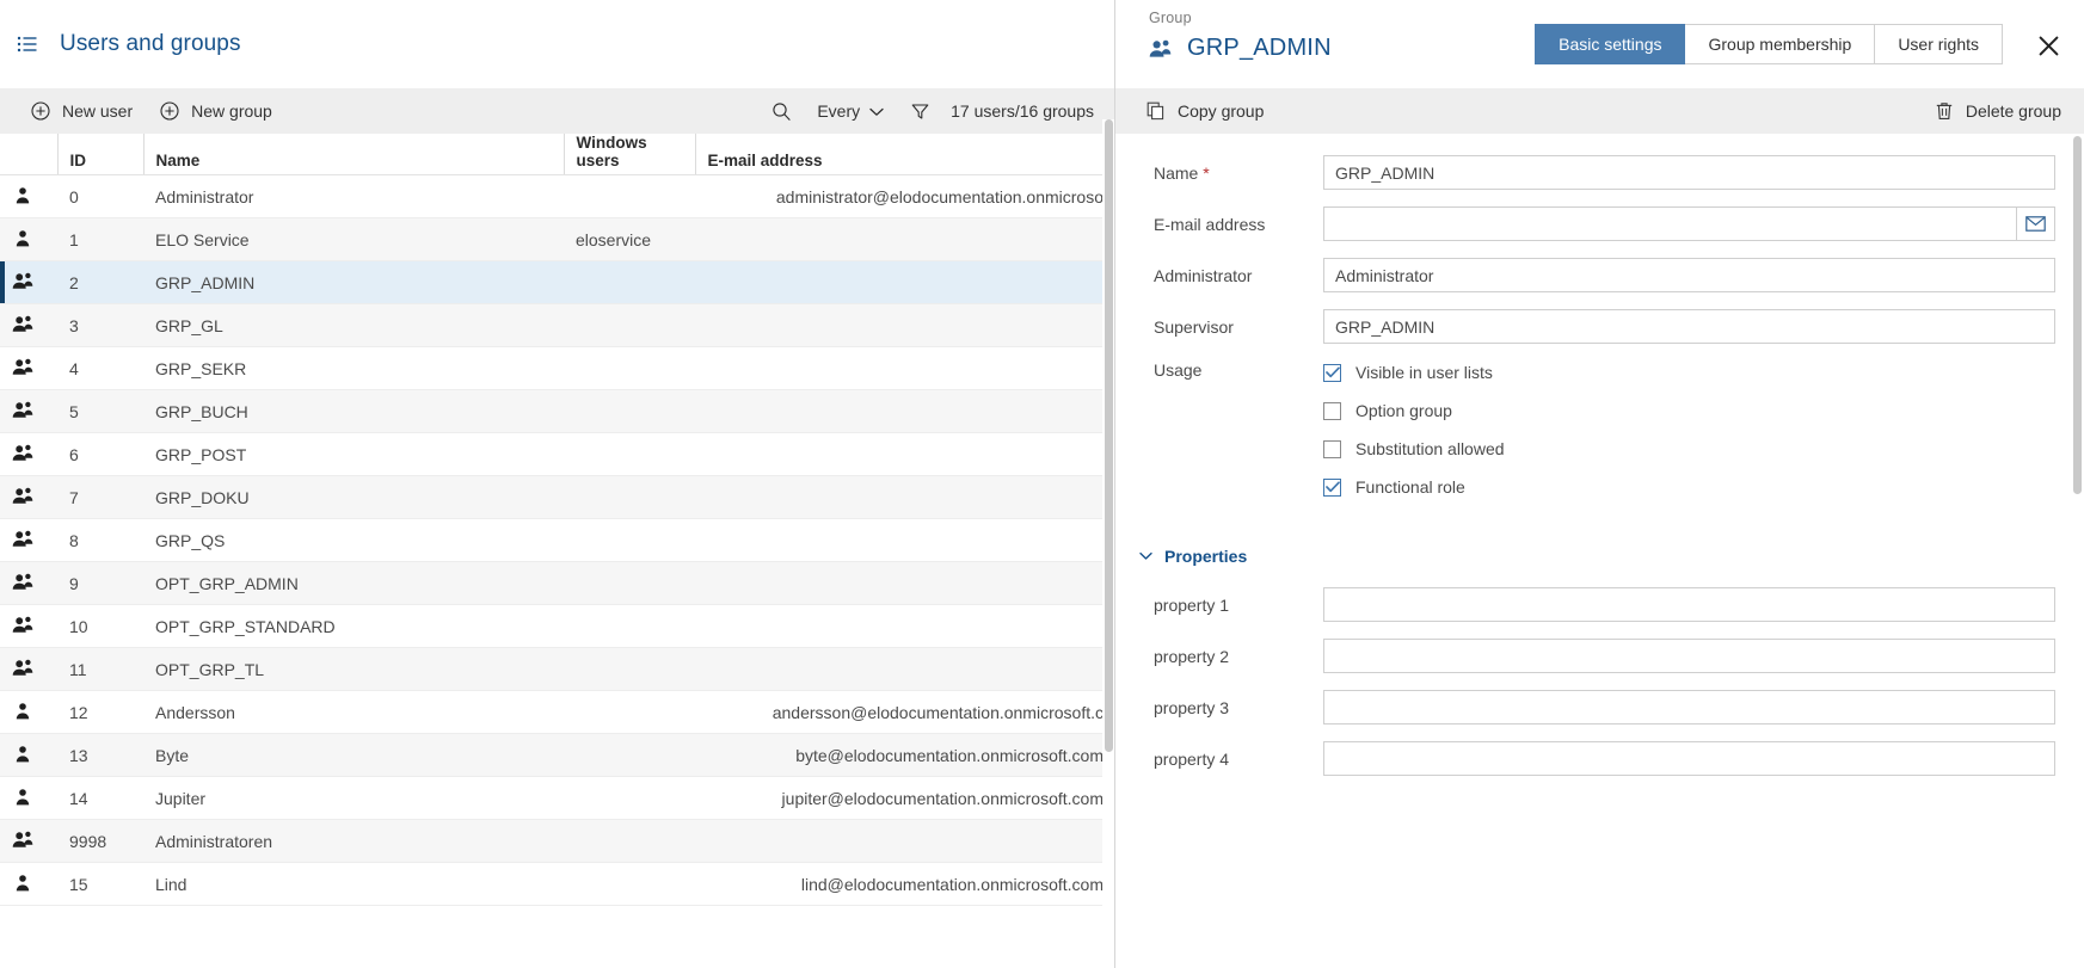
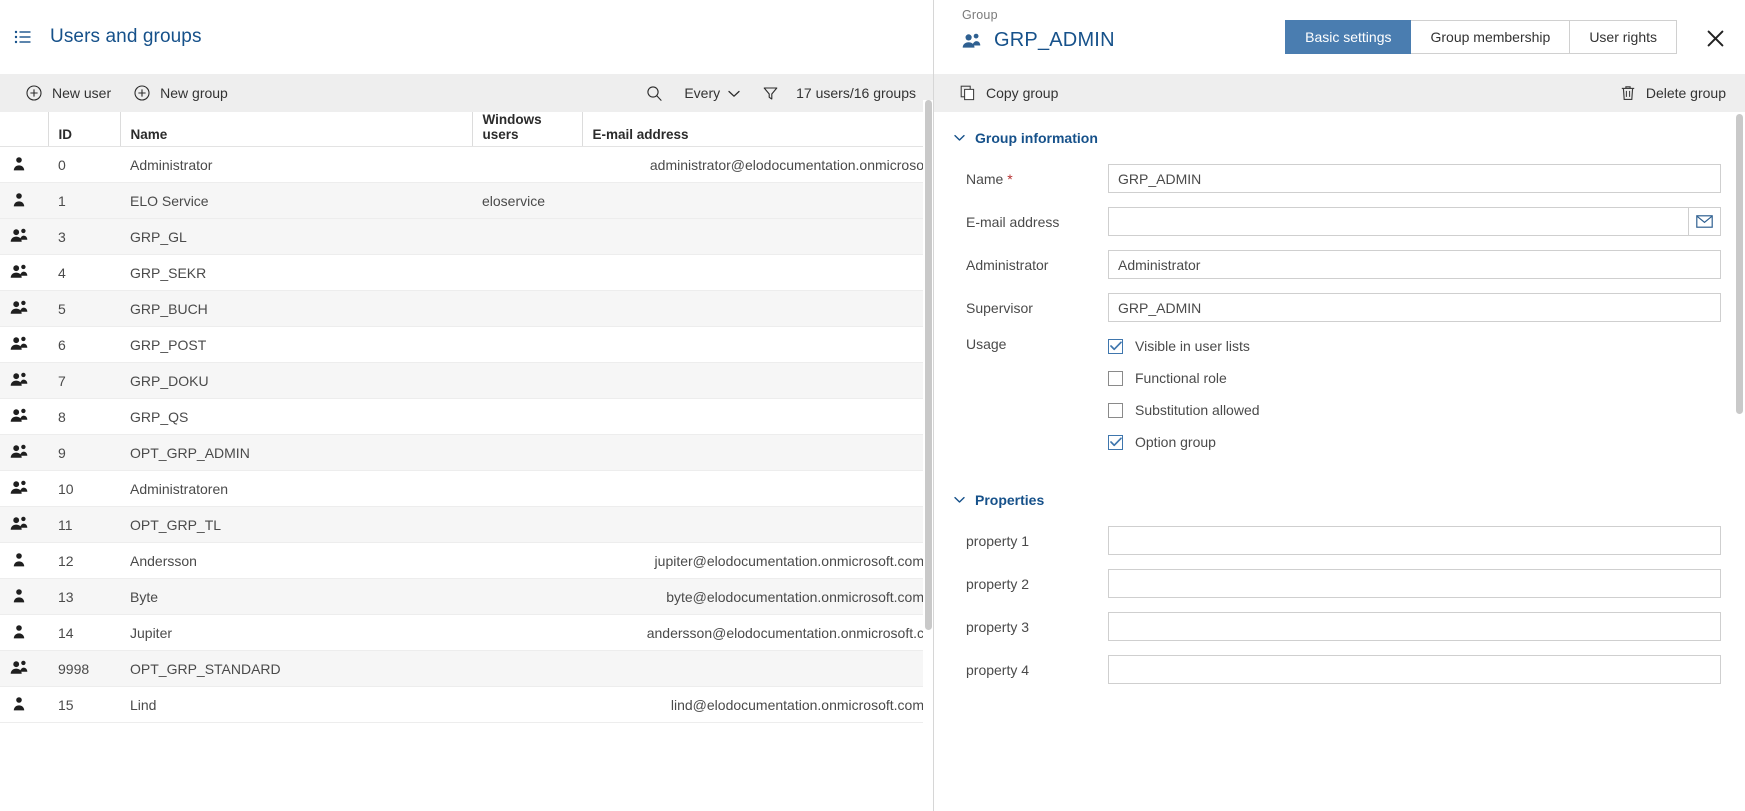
  Users and groups
  New user
  New group
  Every
  17 users/16 groups
  	ID	Name	Windows users	E-mail address
  	0	Administrator		administrator@elodocumentation.onmicroso
  	1	ELO Service	eloservice
- 	2	GRP_ADMIN
  	3	GRP_GL
  	4	GRP_SEKR
  	5	GRP_BUCH
  	6	GRP_POST
  	7	GRP_DOKU
  	8	GRP_QS
  	9	OPT_GRP_ADMIN
- 	10	OPT_GRP_STANDARD
+ 	10	Administratoren
  	11	OPT_GRP_TL
- 	12	Andersson		andersson@elodocumentation.onmicrosoft.c
+ 	12	Andersson		jupiter@elodocumentation.onmicrosoft.com
  	13	Byte		byte@elodocumentation.onmicrosoft.com
- 	14	Jupiter		jupiter@elodocumentation.onmicrosoft.com
+ 	14	Jupiter		andersson@elodocumentation.onmicrosoft.c
- 	9998	Administratoren
+ 	9998	OPT_GRP_STANDARD
  	15	Lind		lind@elodocumentation.onmicrosoft.com
  Group
  GRP_ADMIN
  Basic settings
  Group membership
  User rights
  Copy group
  Delete group
+ Group information
  Name *
  GRP_ADMIN
  E-mail address
  Administrator
  Administrator
  Supervisor
  GRP_ADMIN
  Usage
  Visible in user lists
- Option group
+ Functional role
  Substitution allowed
- Functional role
+ Option group
  Properties
  property 1
  property 2
  property 3
  property 4
